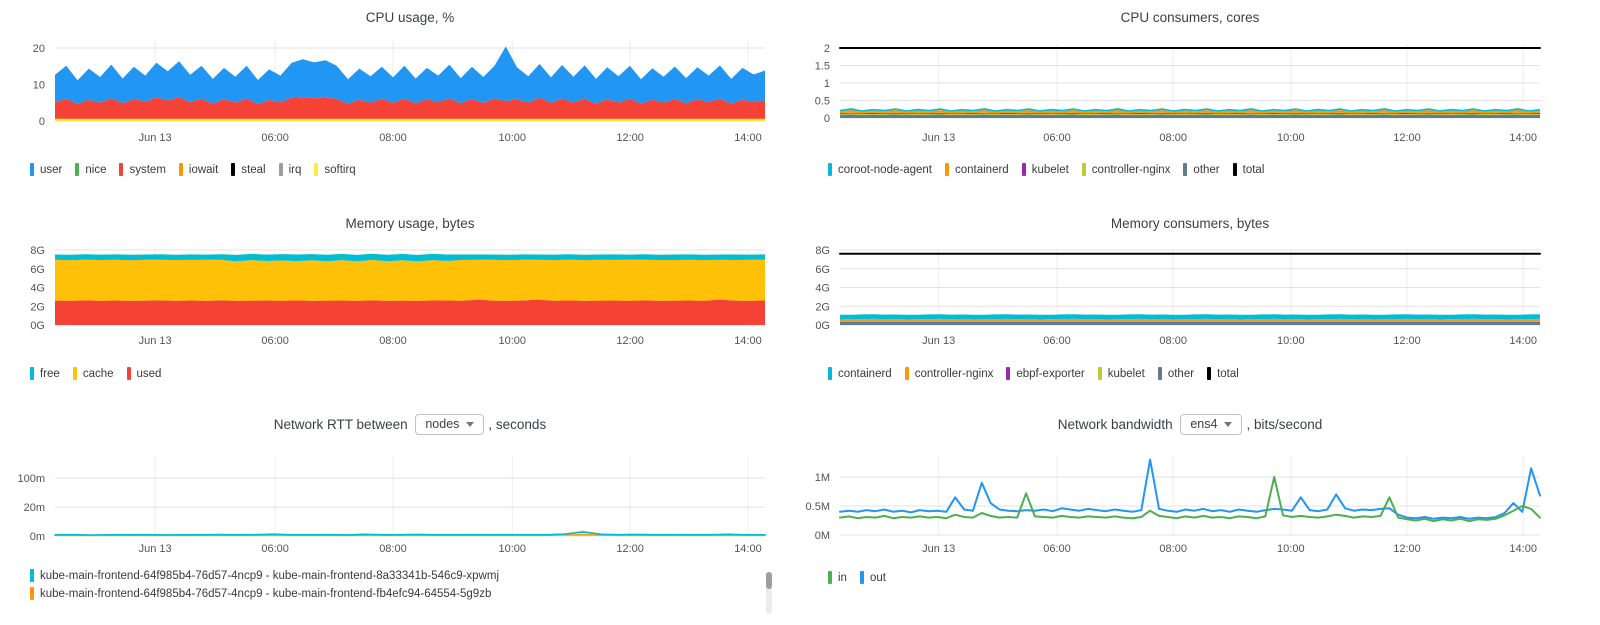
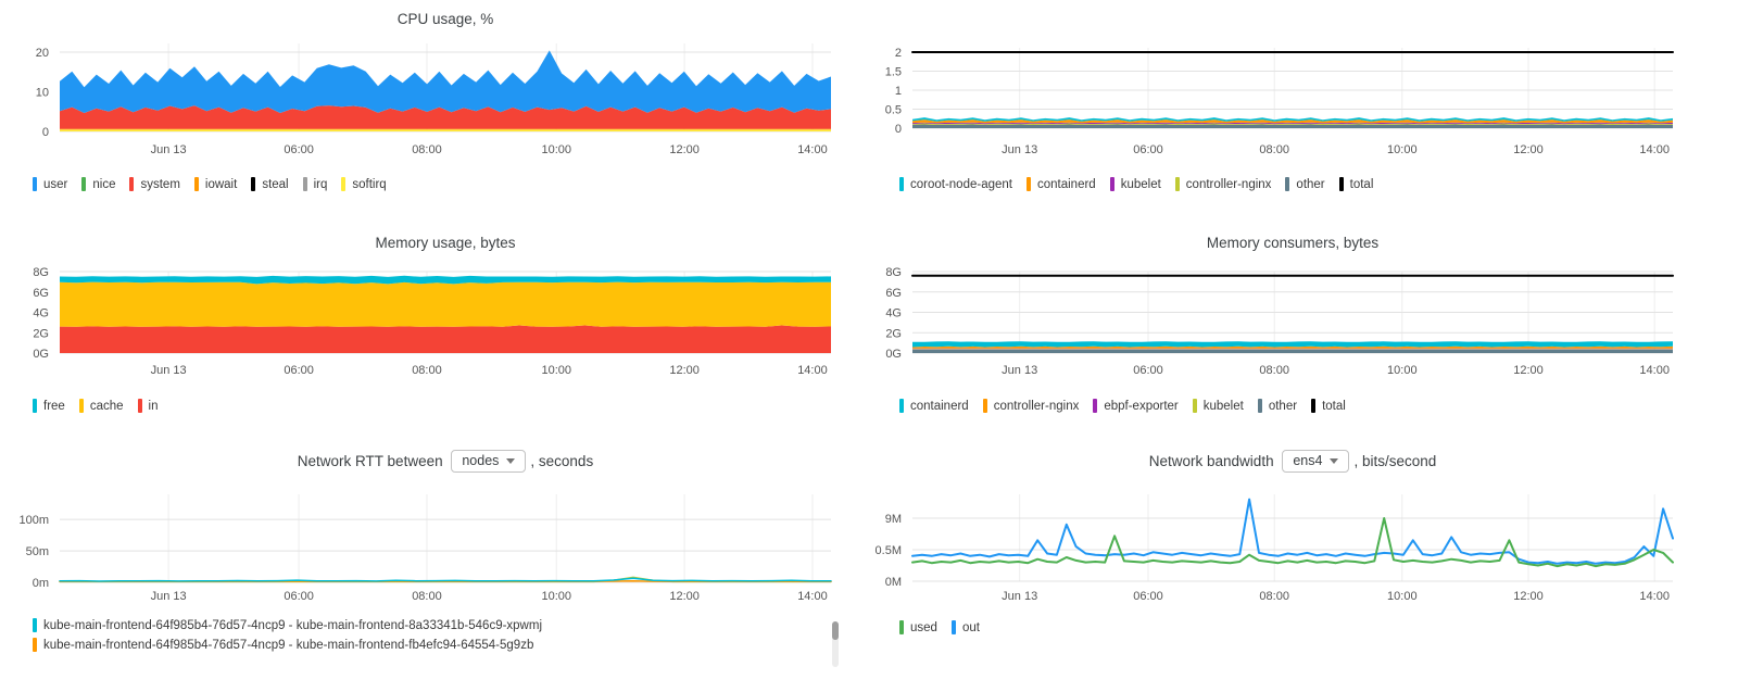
  CPU usage, %
  Jun 13
  06:00
  08:00
  10:00
  12:00
  14:00
  0
  10
  20
  user
  nice
  system
  iowait
  steal
  irq
  softirq
- CPU consumers, cores
  Jun 13
  06:00
  08:00
  10:00
  12:00
  14:00
  0
  0.5
  1
  1.5
  2
  coroot-node-agent
  containerd
  kubelet
  controller-nginx
  other
  total
  Memory usage, bytes
  Jun 13
  06:00
  08:00
  10:00
  12:00
  14:00
  0G
  2G
  4G
  6G
  8G
  free
  cache
- used
+ in
  Memory consumers, bytes
  Jun 13
  06:00
  08:00
  10:00
  12:00
  14:00
  0G
  2G
  4G
  6G
  8G
  containerd
  controller-nginx
  ebpf-exporter
  kubelet
  other
  total
  Network RTT between
  nodes
  , seconds
  Jun 13
  06:00
  08:00
  10:00
  12:00
  14:00
  0m
- 20m
+ 50m
  100m
  kube-main-frontend-64f985b4-76d57-4ncp9 - kube-main-frontend-8a33341b-546c9-xpwmj
  kube-main-frontend-64f985b4-76d57-4ncp9 - kube-main-frontend-fb4efc94-64554-5g9zb
  Network bandwidth
  ens4
  , bits/second
  Jun 13
  06:00
  08:00
  10:00
  12:00
  14:00
  0M
  0.5M
- 1M
+ 9M
- in
+ used
  out
